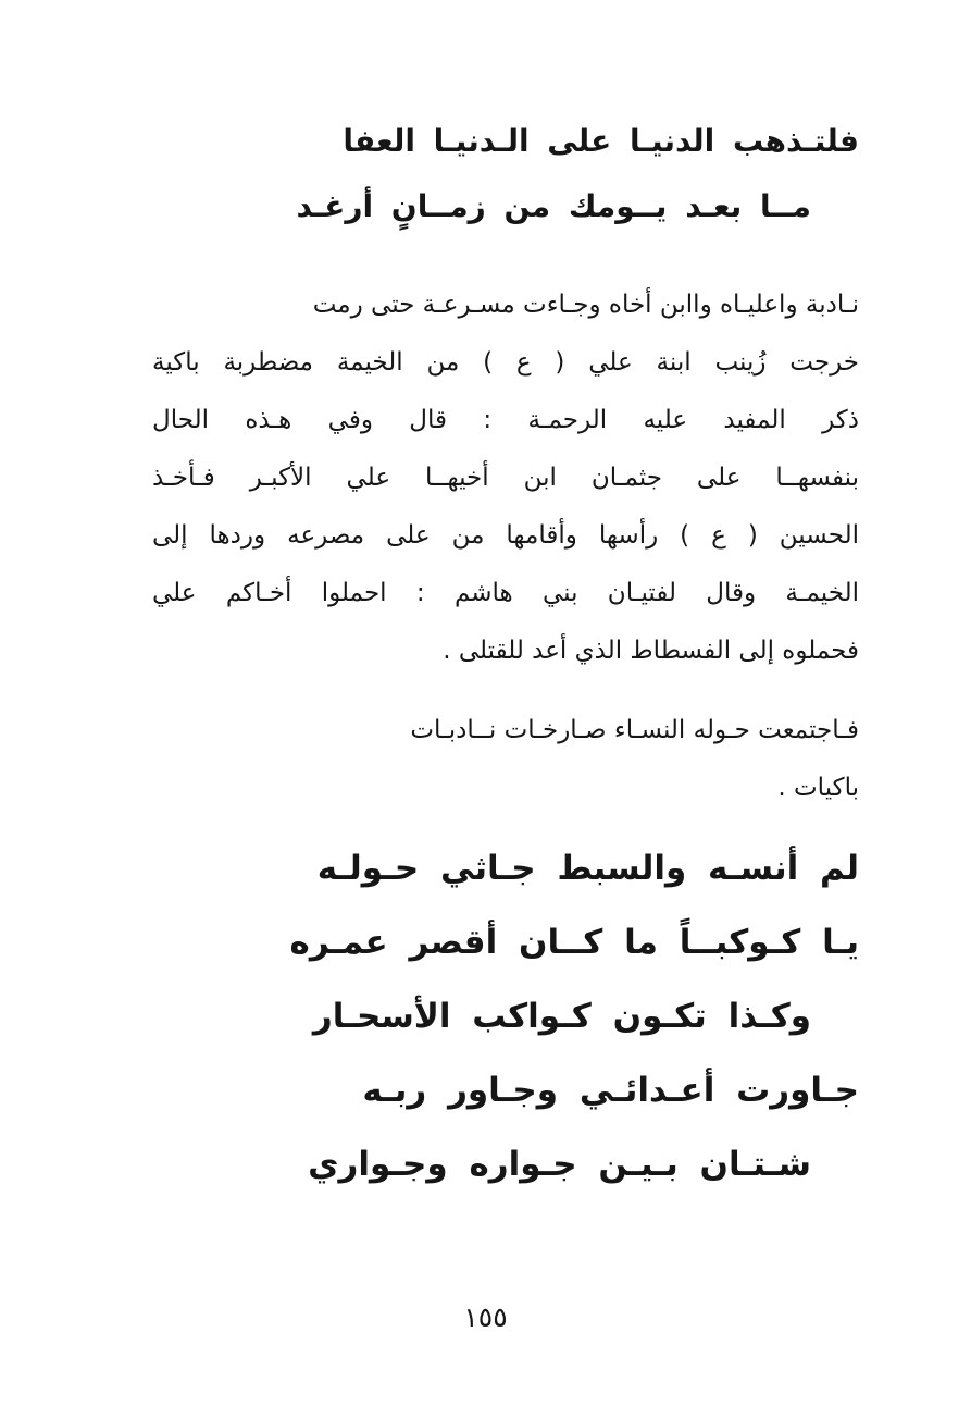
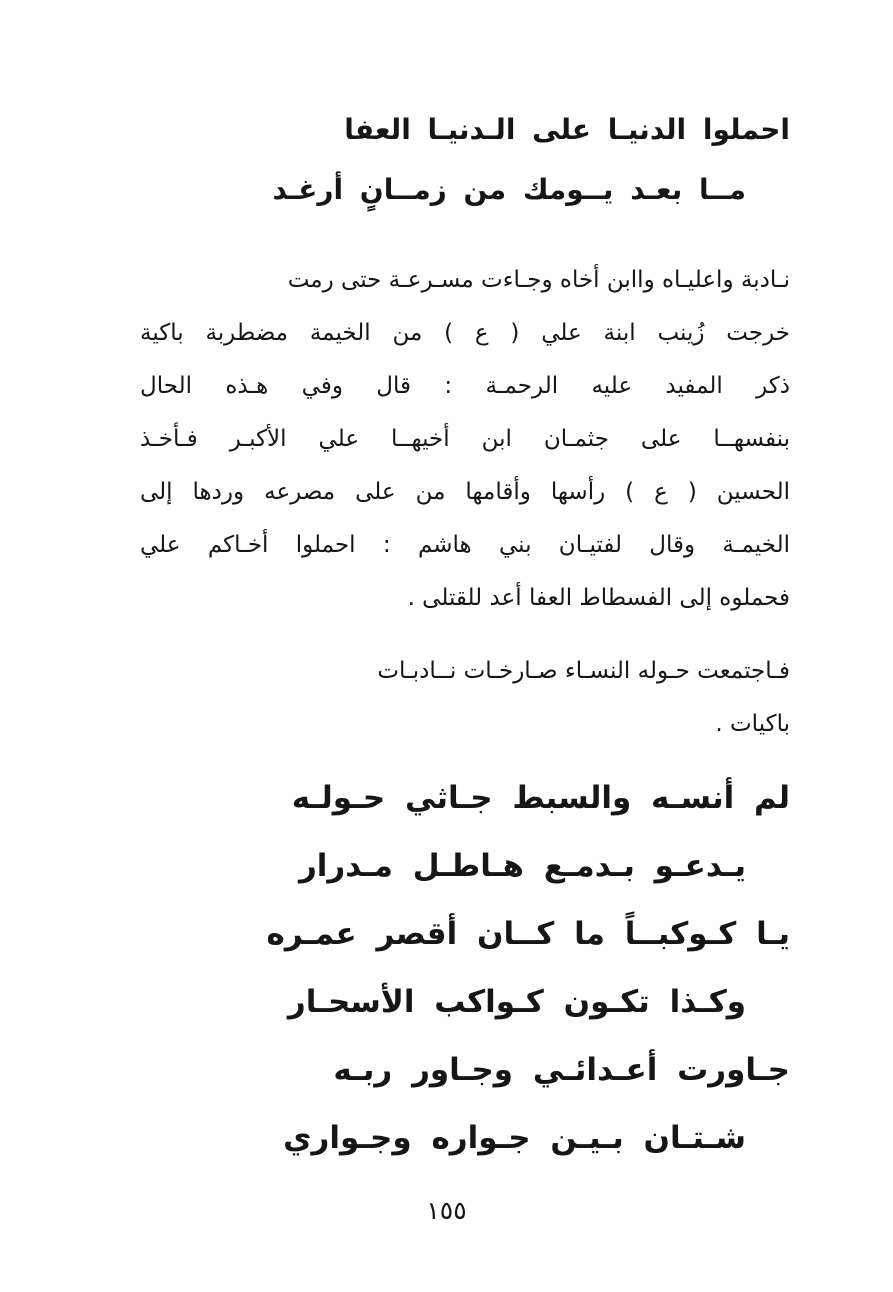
- فلتـذهب الدنيـا على الـدنيـا العفا
+ احملوا الدنيـا على الـدنيـا العفا
  مــا بعـد يــومك من زمــانٍ أرغـد
  نـادبة واعليـاه واابن أخاه وجـاءت مسـرعـة حتى رمت
  خرجت زُينب ابنة علي ( ع ) من الخيمة مضطربة باكية
  ذكر المفيد عليه الرحمـة : قال وفي هـذه الحال
  بنفسهــا على جثمـان ابن أخيهــا علي الأكبـر فـأخـذ
  الحسين ( ع ) رأسها وأقامها من على مصرعه وردها إلى
  الخيمـة وقال لفتيـان بني هاشم : احملوا أخـاكم علي
- فحملوه إلى الفسطاط الذي أعد للقتلى .
+ فحملوه إلى الفسطاط العفا أعد للقتلى .
  فـاجتمعت حـوله النسـاء صـارخـات نــادبـات
  باكيات .
  لم أنسـه والسبط جـاثي حـولـه
+ يـدعـو بـدمـع هـاطـل مـدرار
  يـا كـوكبــاً ما كــان أقصر عمـره
  وكـذا تكـون كـواكب الأسحـار
  جـاورت أعـدائـي وجـاور ربـه
  شـتـان بـيـن جـواره وجـواري
  ١٥٥
